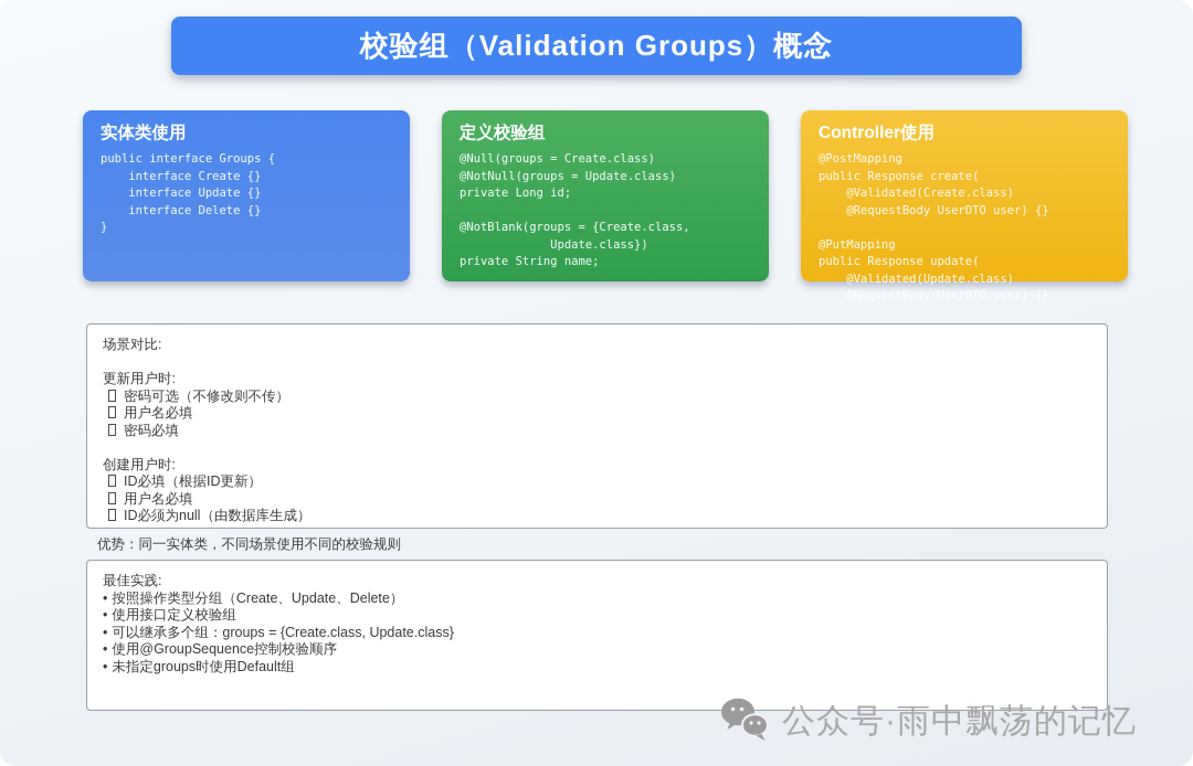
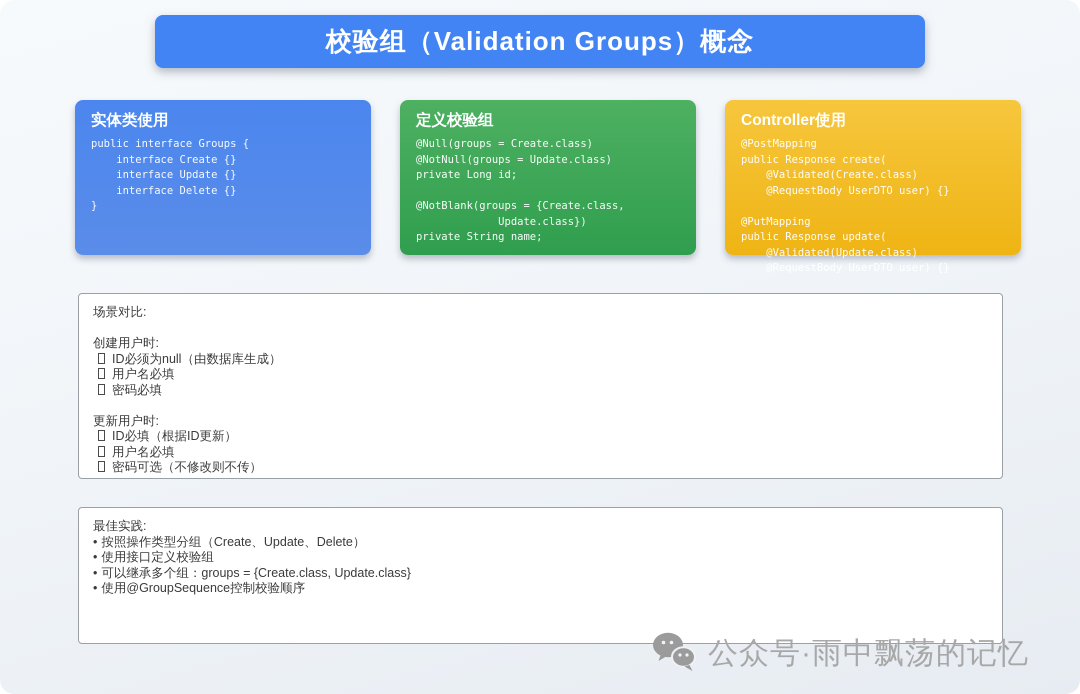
  校验组（Validation Groups）概念
  实体类使用
  public interface Groups {
  interface Create {}
  interface Update {}
  interface Delete {}
  }
  定义校验组
  @Null(groups = Create.class)
  @NotNull(groups = Update.class)
  private Long id;
  @NotBlank(groups = {Create.class,
  Update.class})
  private String name;
  Controller使用
  @PostMapping
  public Response create(
  @Validated(Create.class)
  @RequestBody UserDTO user) {}
  @PutMapping
  public Response update(
  @Validated(Update.class)
  @RequestBody UserDTO user) {}
  场景对比:
- 更新用户时:
+ 创建用户时:
- 密码可选（不修改则不传）
+ ID必须为null（由数据库生成）
  用户名必填
  密码必填
- 创建用户时:
+ 更新用户时:
  ID必填（根据ID更新）
  用户名必填
- ID必须为null（由数据库生成）
+ 密码可选（不修改则不传）
- 优势：同一实体类，不同场景使用不同的校验规则
  最佳实践:
  • 按照操作类型分组（Create、Update、Delete）
  • 使用接口定义校验组
  • 可以继承多个组：groups = {Create.class, Update.class}
  • 使用@GroupSequence控制校验顺序
- • 未指定groups时使用Default组
  公众号·雨中飘荡的记忆
